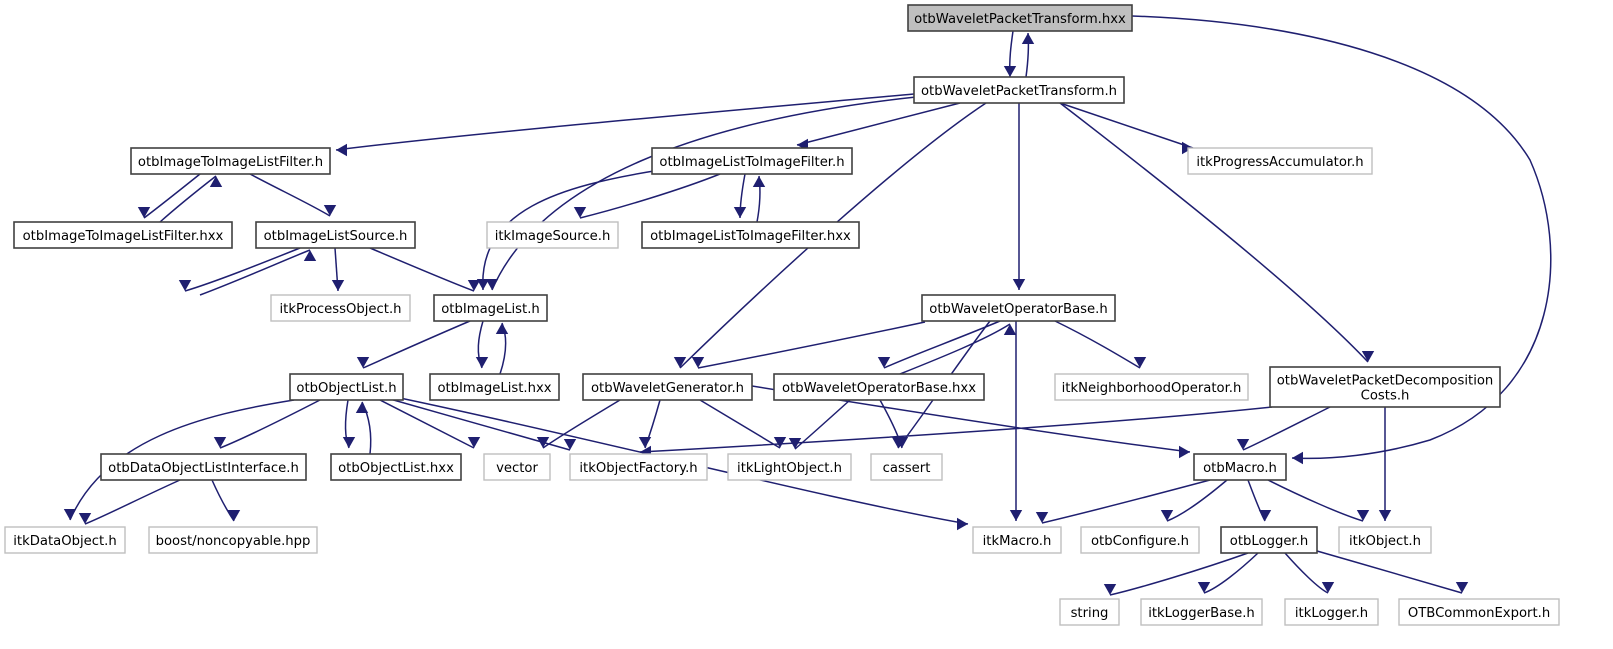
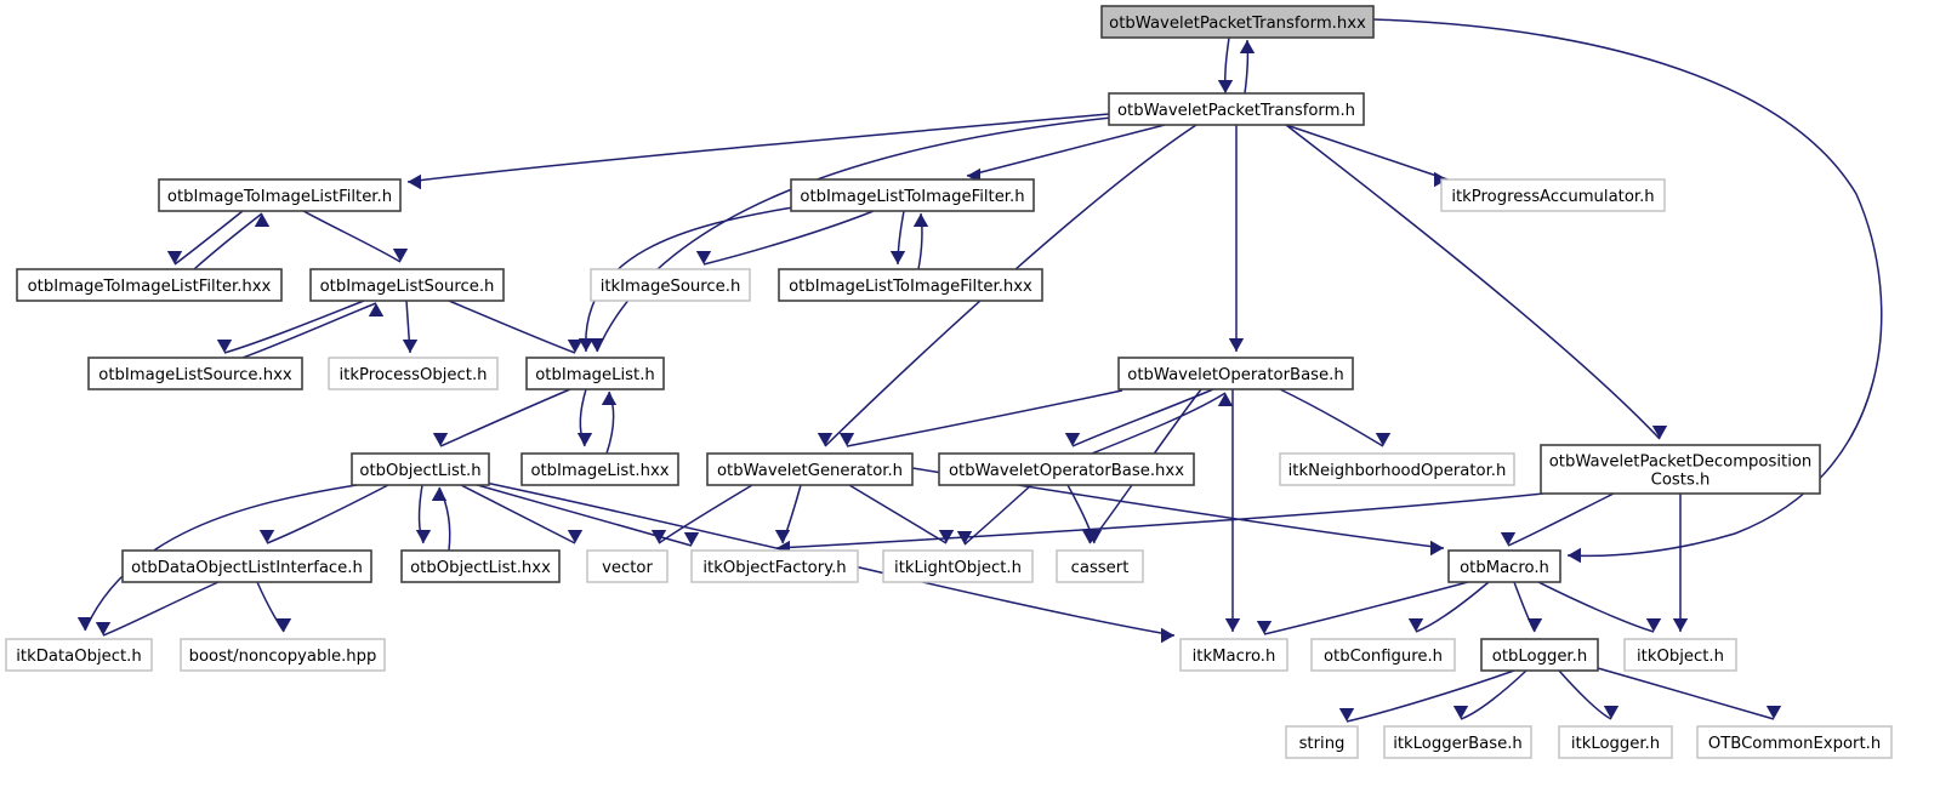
  otbWaveletPacketTransform.hxx
  otbWaveletPacketTransform.h
  otbImageToImageListFilter.h
  otbImageListToImageFilter.h
  itkProgressAccumulator.h
  otbImageToImageListFilter.hxx
  otbImageListSource.h
  itkImageSource.h
  otbImageListToImageFilter.hxx
+ otbImageListSource.hxx
  itkProcessObject.h
  otbImageList.h
  otbWaveletOperatorBase.h
  otbObjectList.h
  otbImageList.hxx
  otbWaveletGenerator.h
  otbWaveletOperatorBase.hxx
  itkNeighborhoodOperator.h
  otbWaveletPacketDecomposition Costs.h
  otbDataObjectListInterface.h
  otbObjectList.hxx
  vector
  itkObjectFactory.h
  itkLightObject.h
  cassert
  otbMacro.h
  itkDataObject.h
  boost/noncopyable.hpp
  itkMacro.h
  otbConfigure.h
  otbLogger.h
  itkObject.h
  string
  itkLoggerBase.h
  itkLogger.h
  OTBCommonExport.h
